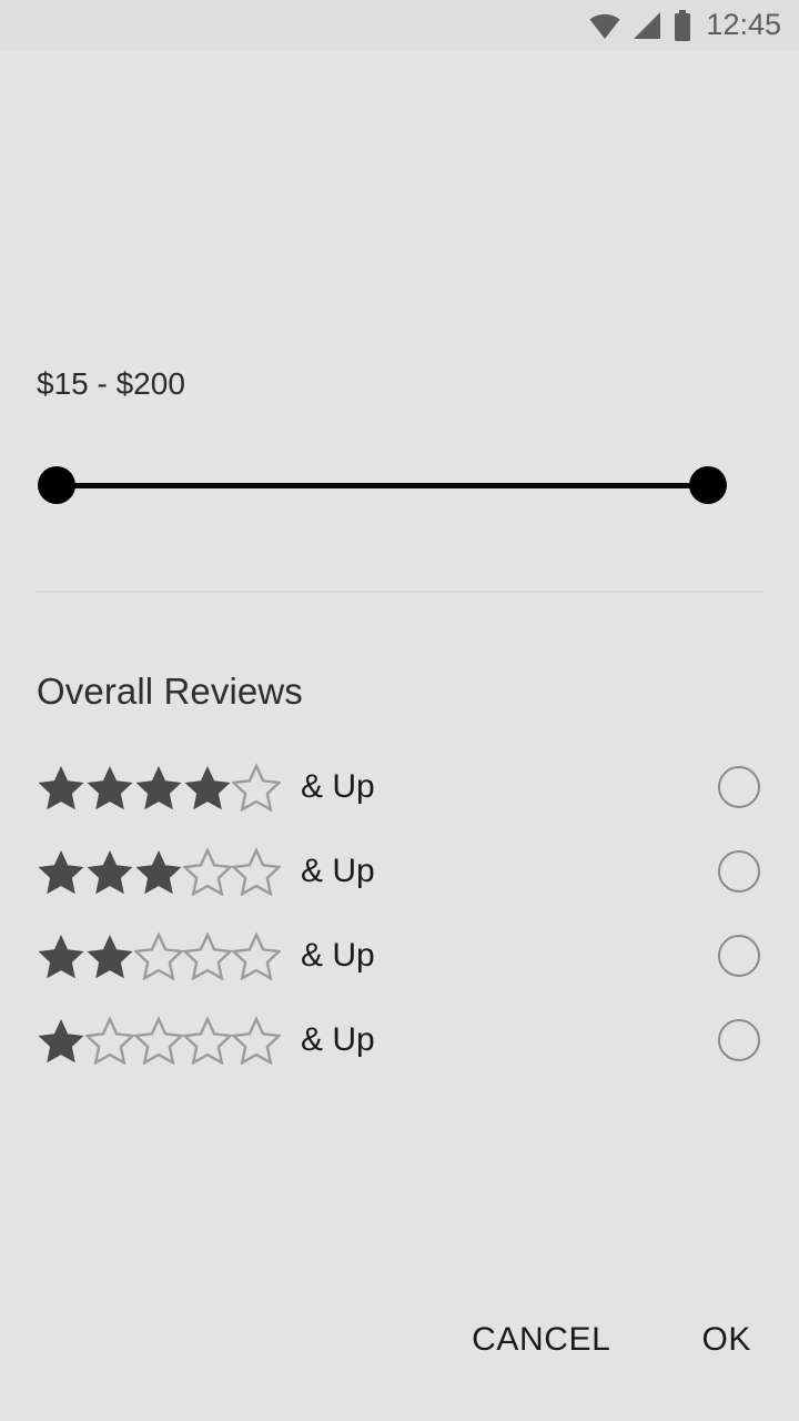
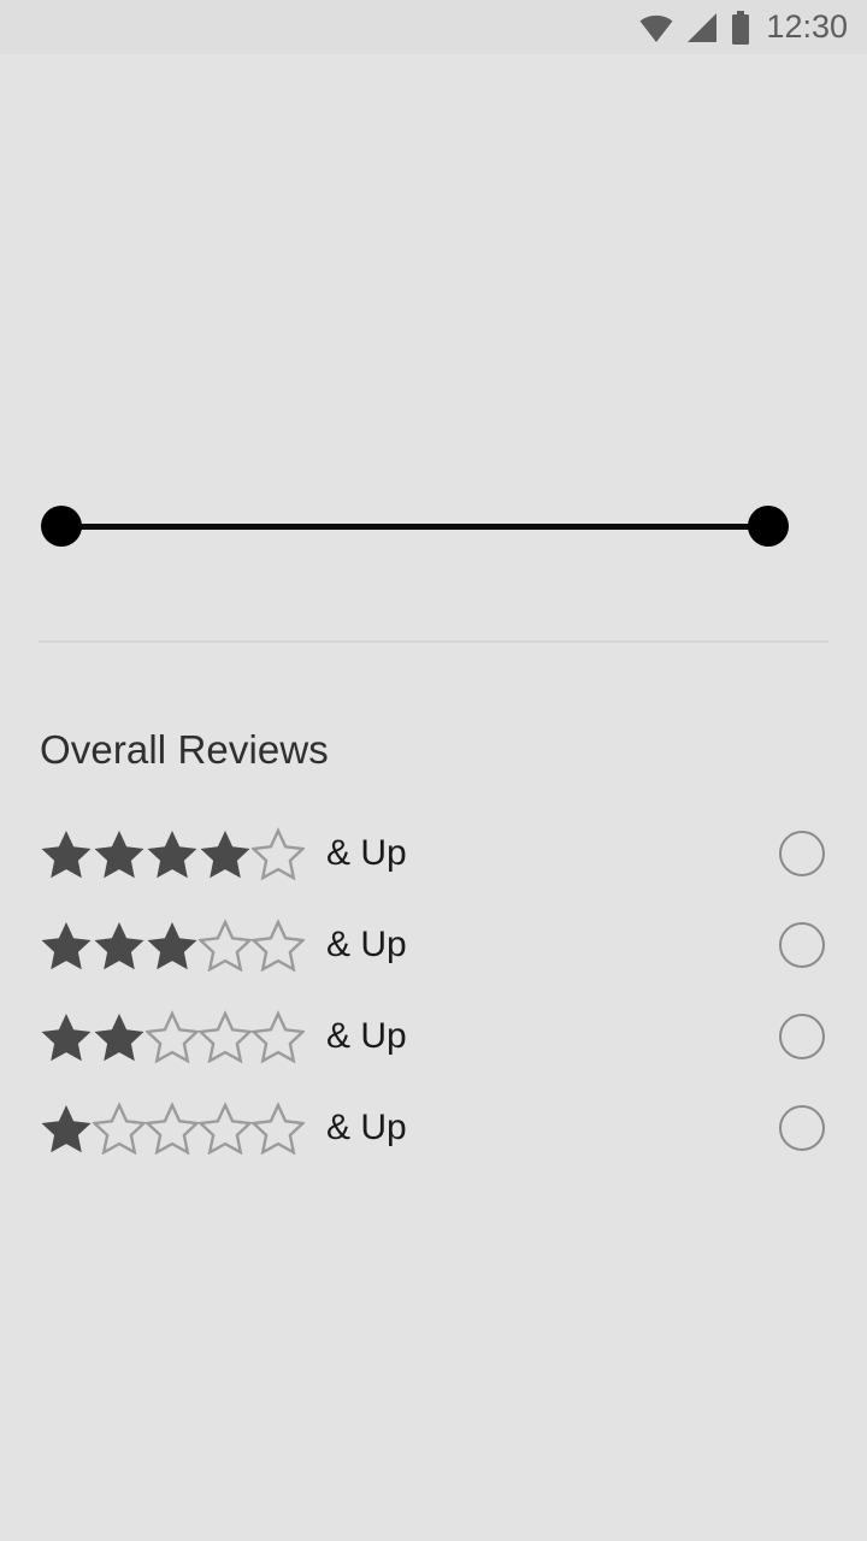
- 12:45
+ 12:30
- $15 - $200
  Overall Reviews
  & Up
  & Up
  & Up
  & Up
- CANCEL
- OK
